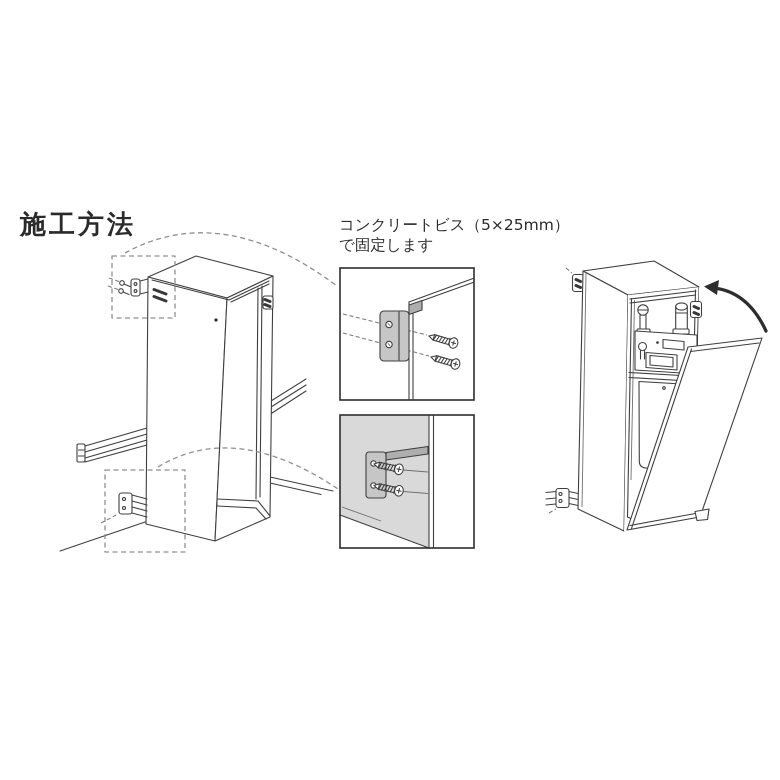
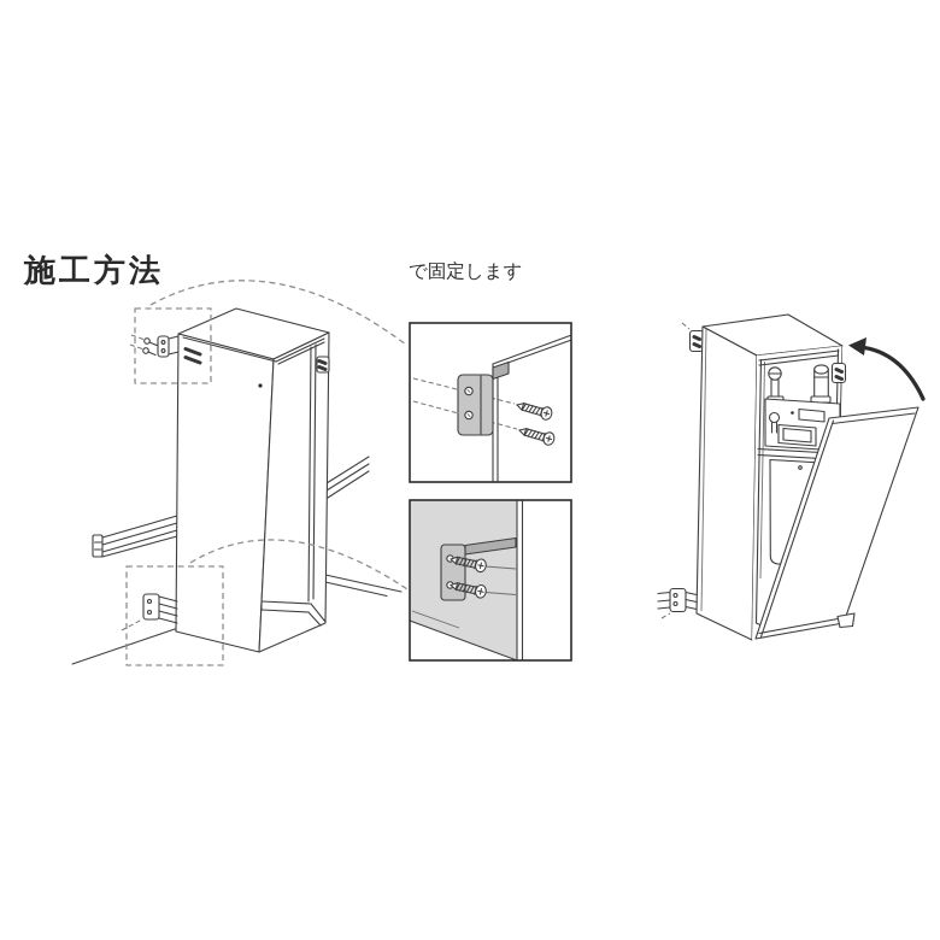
  施工方法
- コンクリートビス（5×25mm）
  で固定します
